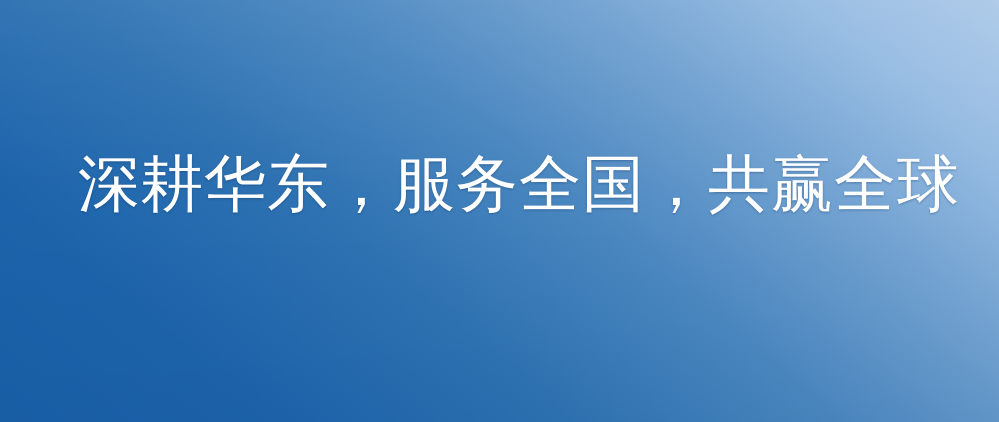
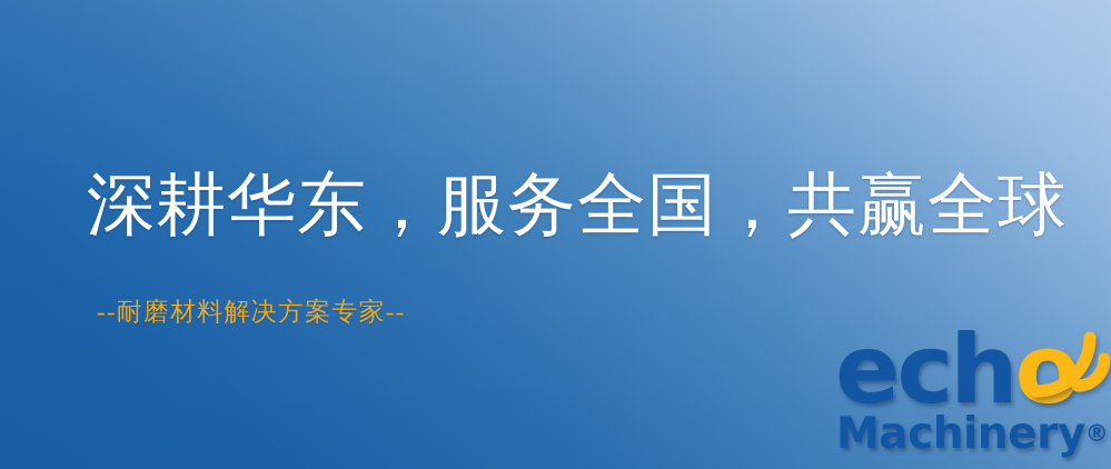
  深耕华东，服务全国，共赢全球
+ --耐磨材料解决方案专家--
+ echo
+ Machinery®
